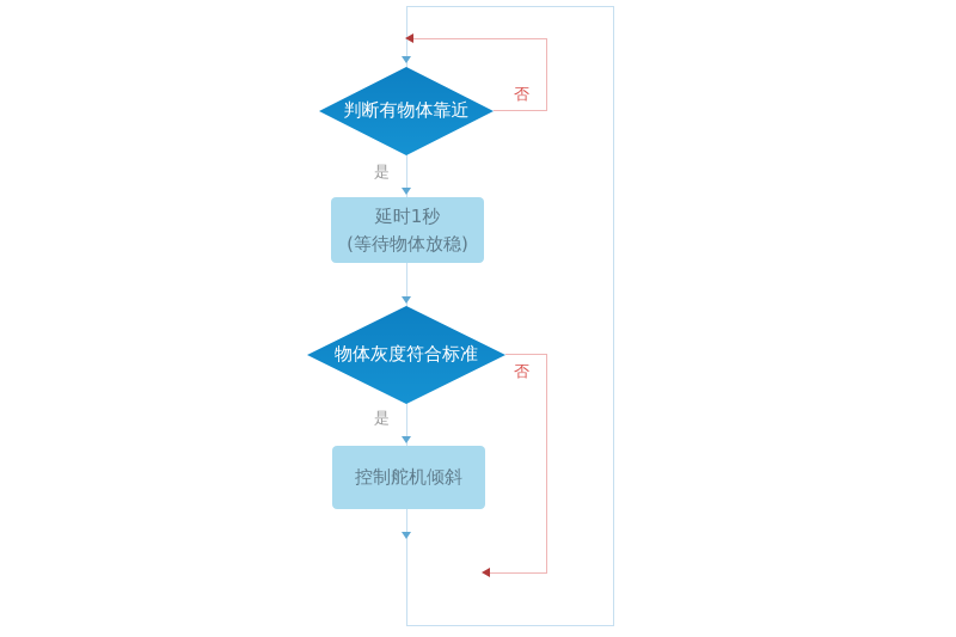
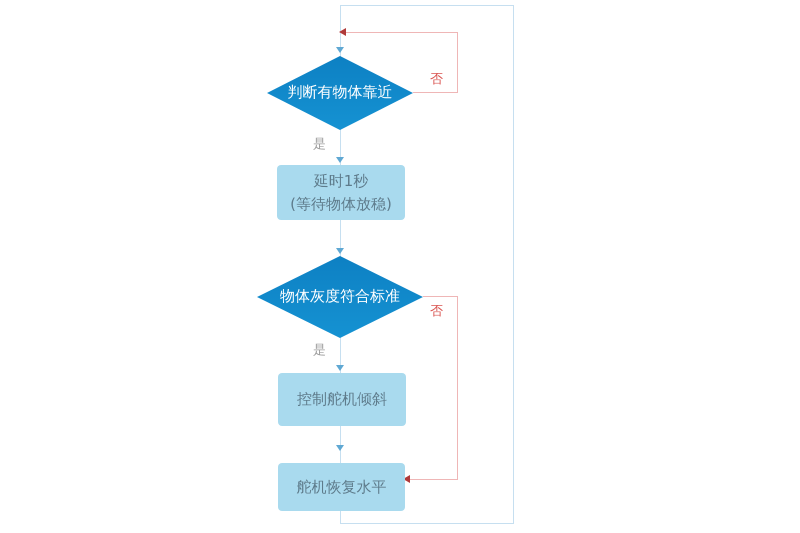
  判断有物体靠近
  延时1秒
  (等待物体放稳)
  物体灰度符合标准
  控制舵机倾斜
+ 舵机恢复水平
  是
  否
  是
  否
